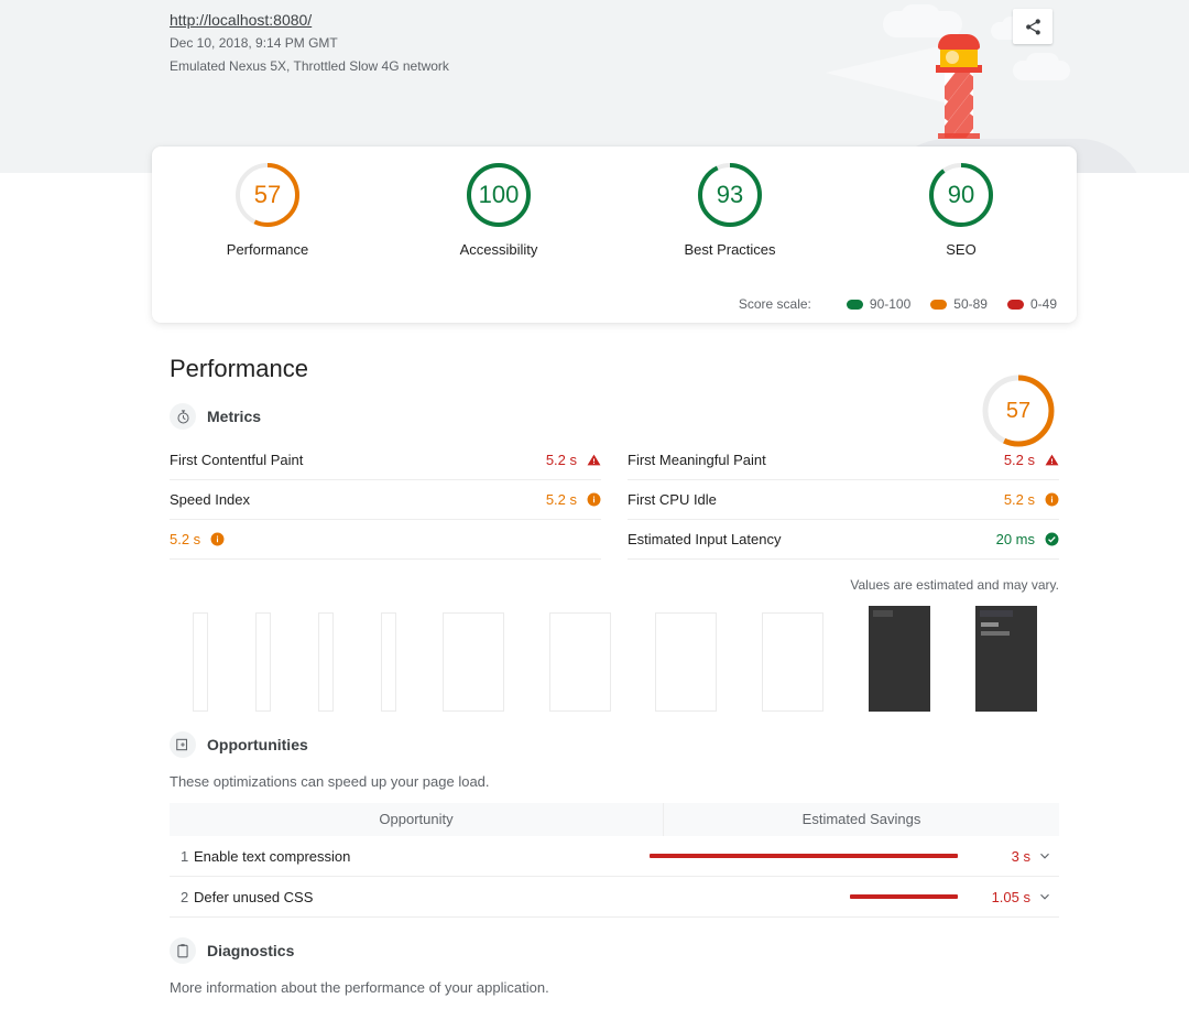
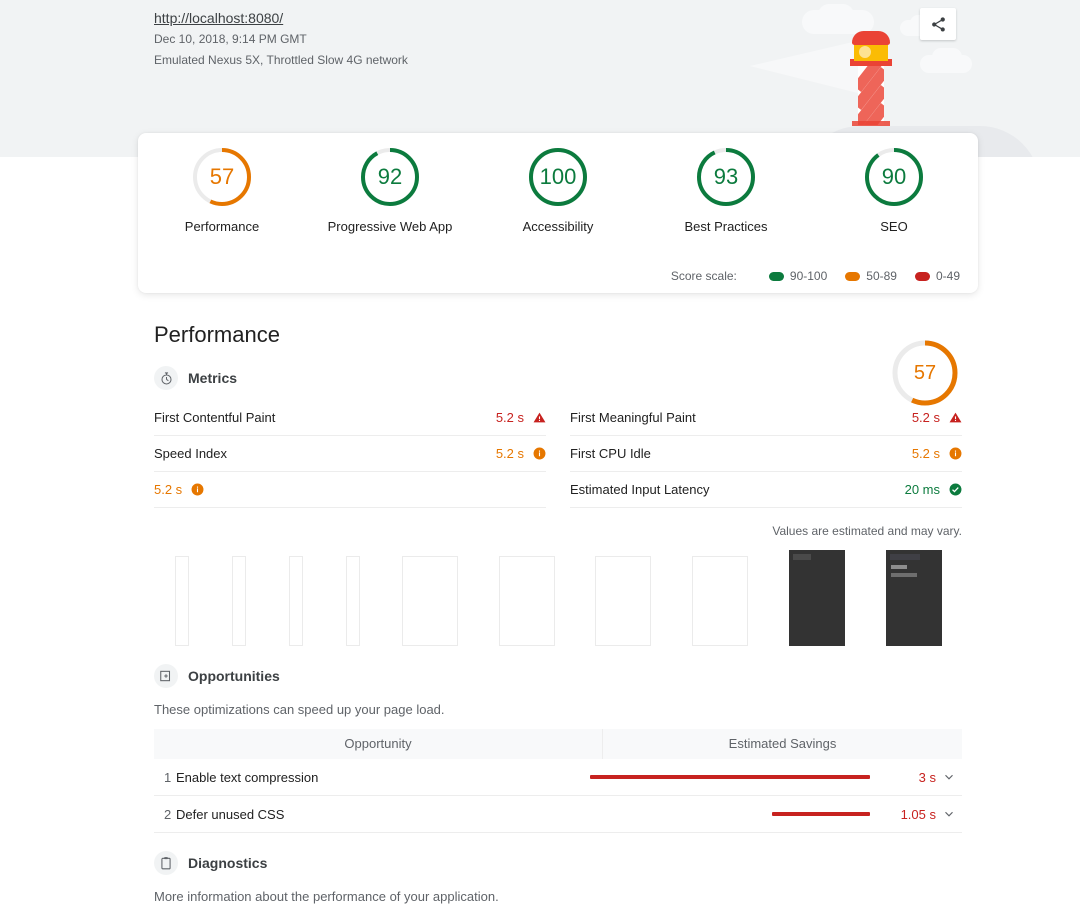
  http://localhost:8080/
  Dec 10, 2018, 9:14 PM GMT
  Emulated Nexus 5X, Throttled Slow 4G network
  57
  Performance
+ 92
+ Progressive Web App
  100
  Accessibility
  93
  Best Practices
  90
  SEO
  Score scale:
  90-100
  50-89
  0-49
  Performance
  57
  Metrics
  First Contentful Paint
  5.2 s
  Speed Index
  5.2 s
  5.2 s
  First Meaningful Paint
  5.2 s
  First CPU Idle
  5.2 s
  Estimated Input Latency
  20 ms
  Values are estimated and may vary.
  Opportunities
  These optimizations can speed up your page load.
  Opportunity
  Estimated Savings
  1
  Enable text compression
  3 s
  2
  Defer unused CSS
  1.05 s
  Diagnostics
  More information about the performance of your application.
